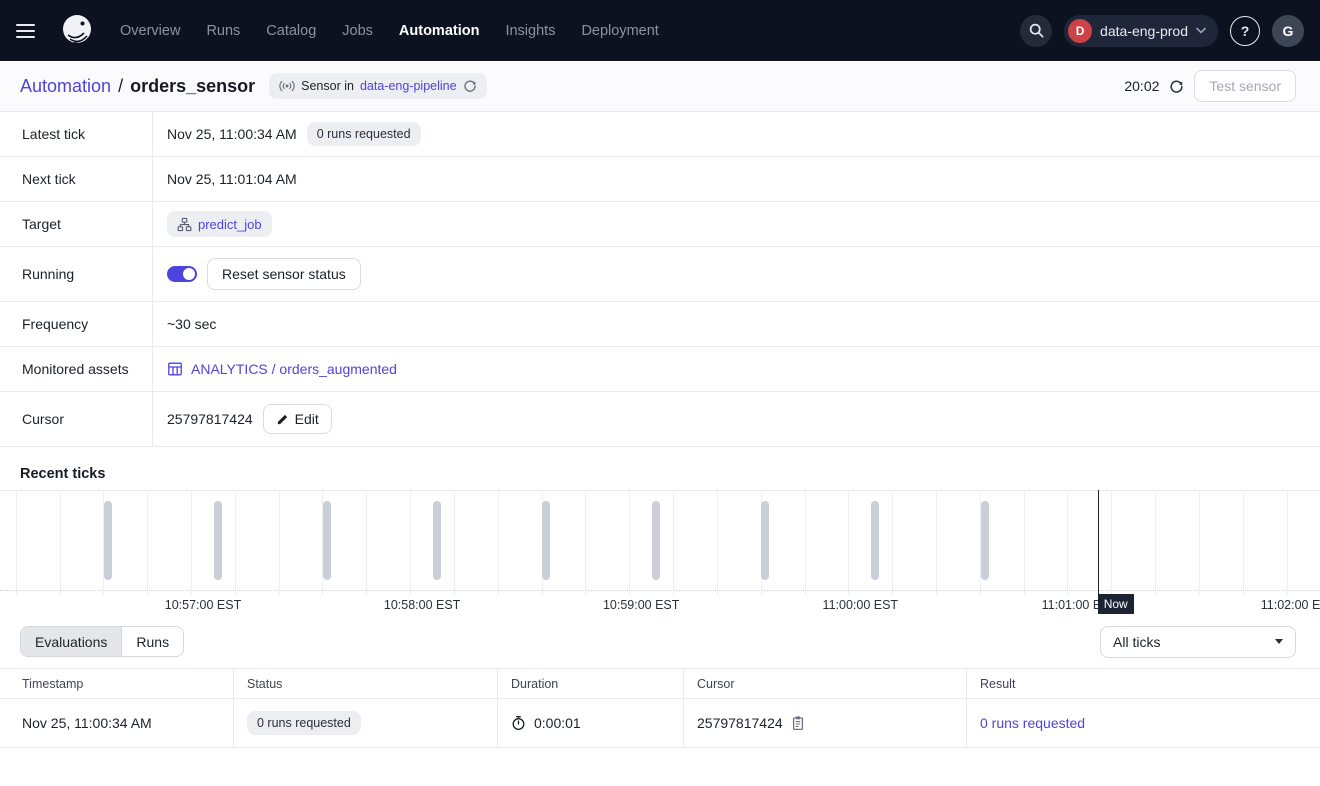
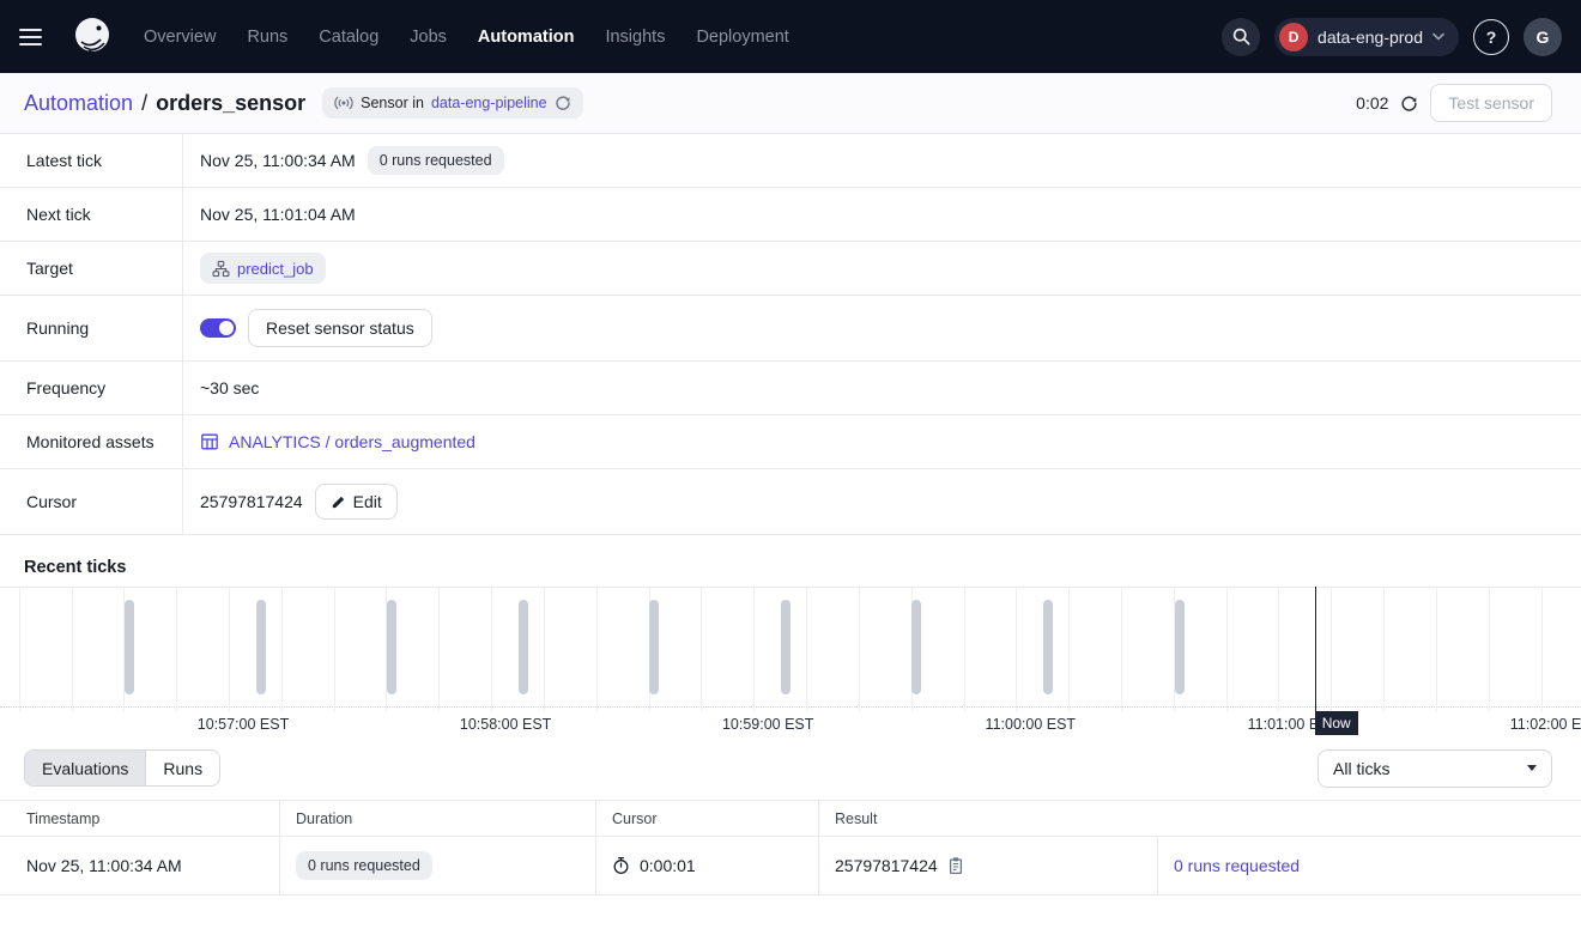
  Overview
  Runs
  Catalog
  Jobs
  Automation
  Insights
  Deployment
  D
  data-eng-prod
  ?
  G
  Automation
  /
  orders_sensor
  Sensor in
  data-eng-pipeline
- 20:02
+ 0:02
  Test sensor
  Latest tick
  Nov 25, 11:00:34 AM
  0 runs requested
  Next tick
  Nov 25, 11:01:04 AM
  Target
  predict_job
  Running
  Reset sensor status
  Frequency
  ~30 sec
  Monitored assets
  ANALYTICS / orders_augmented
  Cursor
  25797817424
  Edit
  Recent ticks
  10:57:00 EST
  10:58:00 EST
  10:59:00 EST
  11:00:00 EST
  11:01:00
  11:02:00 E
  Now
  Evaluations
  Runs
  All ticks
  Timestamp
- Status
  Duration
  Cursor
  Result
  Nov 25, 11:00:34 AM
  0 runs requested
  0:00:01
  25797817424
  0 runs requested
